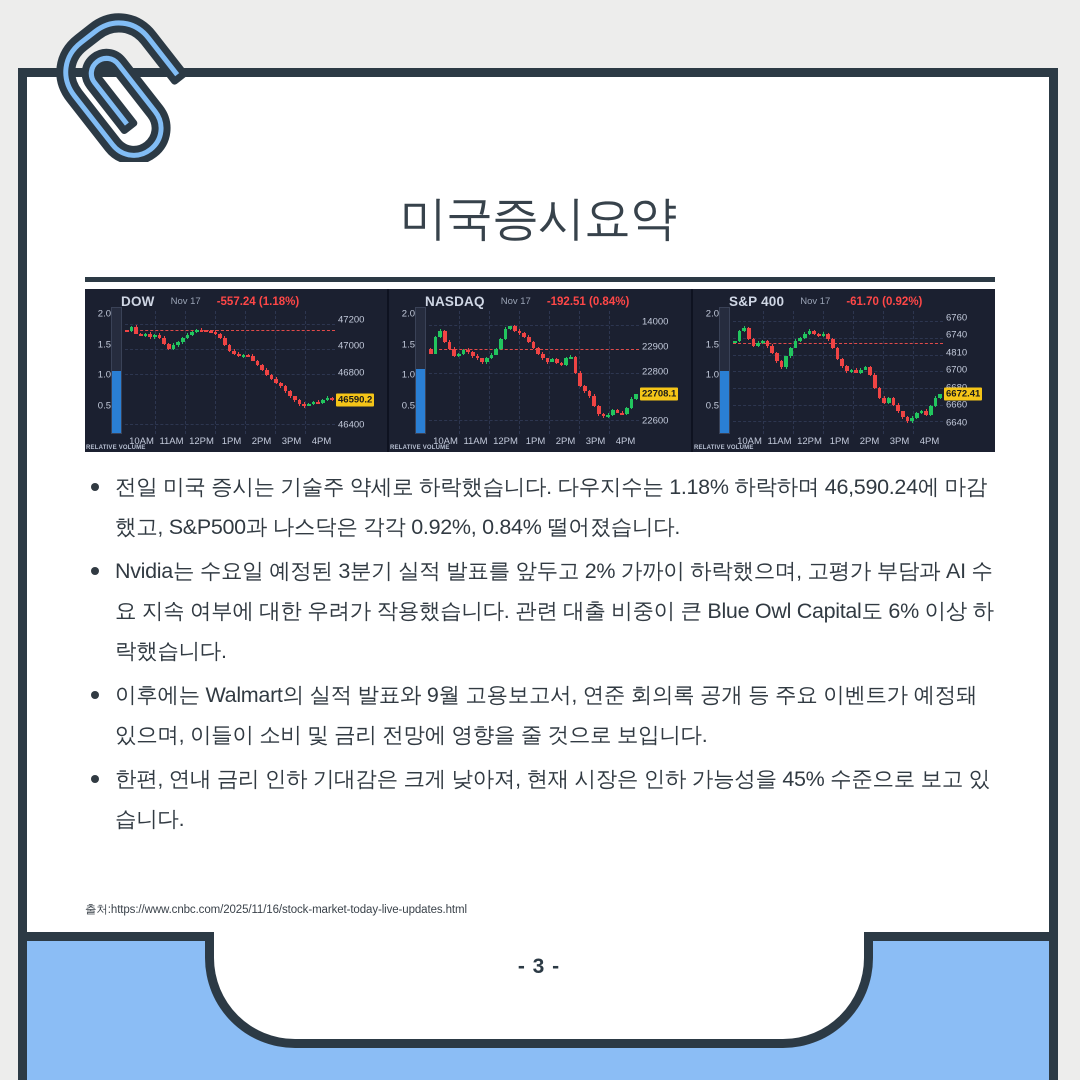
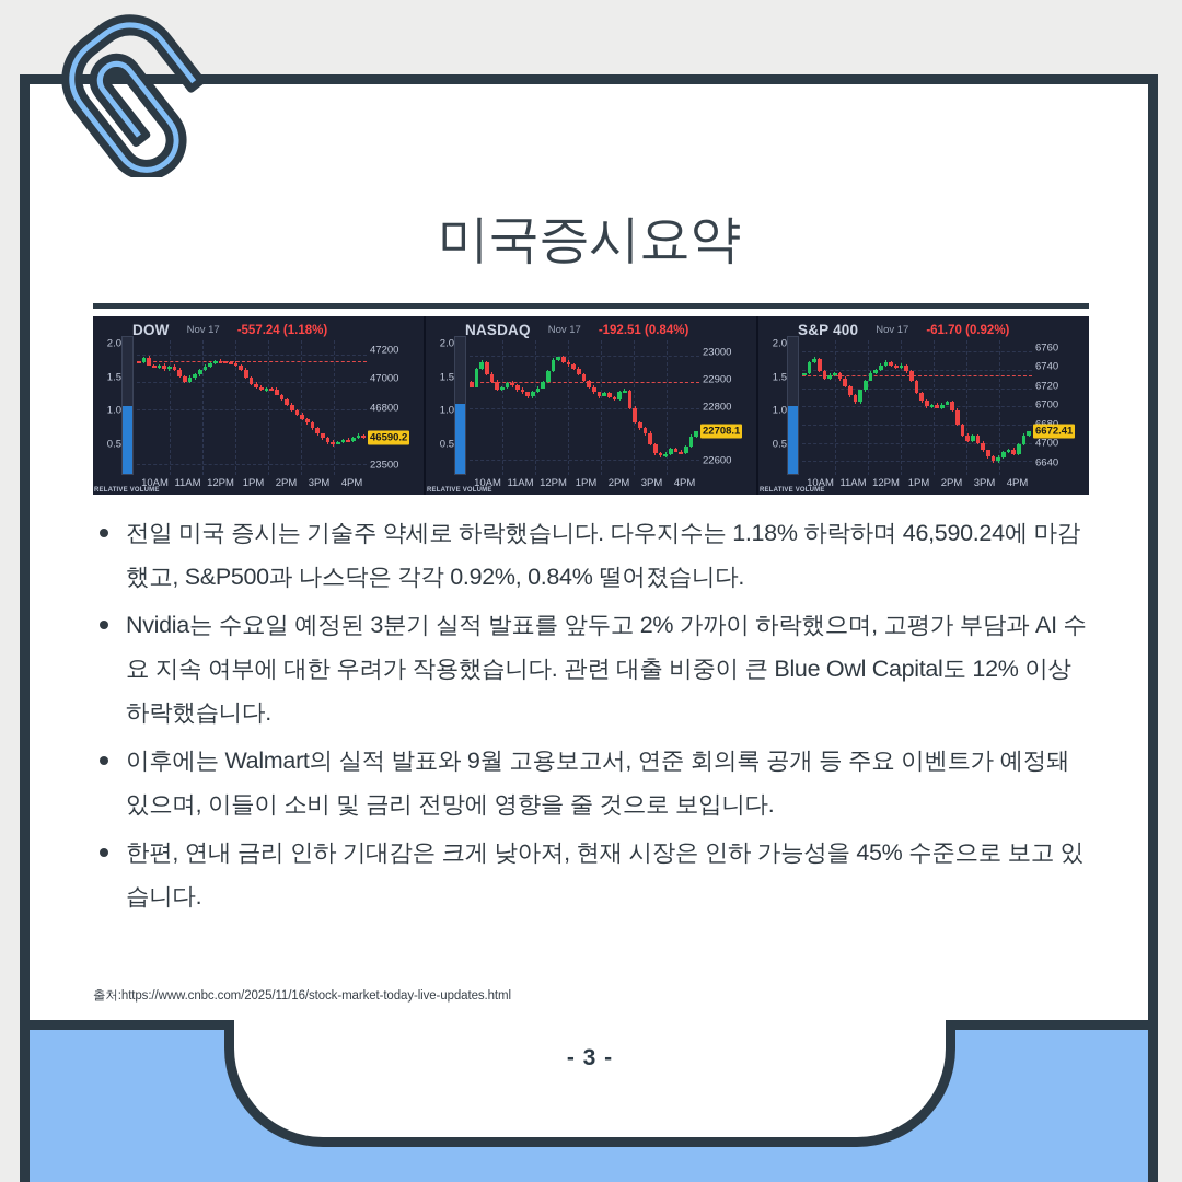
  미국증시요약
  DOW
  Nov 17
  -557.24 (1.18%)
  2.0
  1.5
  1.0
  0.5
  47200
  47000
  46800
- 46400
+ 23500
  46590.2
  10AM
  11AM
  12PM
  1PM
  2PM
  3PM
  4PM
  NASDAQ
  Nov 17
  -192.51 (0.84%)
  2.0
  1.5
  1.0
  0.5
- 14000
+ 23000
  22900
  22800
  22600
  22708.1
  10AM
  11AM
  12PM
  1PM
  2PM
  3PM
  4PM
  S&P 400
  Nov 17
  -61.70 (0.92%)
  2.0
  1.5
  1.0
  0.5
  6760
  6740
- 4810
+ 6720
  6700
- 6660
+ 4700
  6640
  6672.41
  10AM
  11AM
  12PM
  1PM
  2PM
  3PM
  4PM
  전일 미국 증시는 기술주 약세로 하락했습니다. 다우지수는 1.18% 하락하며 46,590.24에 마감했고, S&P500과 나스닥은 각각 0.92%, 0.84% 떨어졌습니다.
- Nvidia는 수요일 예정된 3분기 실적 발표를 앞두고 2% 가까이 하락했으며, 고평가 부담과 AI 수요 지속 여부에 대한 우려가 작용했습니다. 관련 대출 비중이 큰 Blue Owl Capital도 6% 이상 하락했습니다.
+ Nvidia는 수요일 예정된 3분기 실적 발표를 앞두고 2% 가까이 하락했으며, 고평가 부담과 AI 수요 지속 여부에 대한 우려가 작용했습니다. 관련 대출 비중이 큰 Blue Owl Capital도 12% 이상 하락했습니다.
  이후에는 Walmart의 실적 발표와 9월 고용보고서, 연준 회의록 공개 등 주요 이벤트가 예정돼 있으며, 이들이 소비 및 금리 전망에 영향을 줄 것으로 보입니다.
  한편, 연내 금리 인하 기대감은 크게 낮아져, 현재 시장은 인하 가능성을 45% 수준으로 보고 있습니다.
  출처:https://www.cnbc.com/2025/11/16/stock-market-today-live-updates.html
  - 3 -
